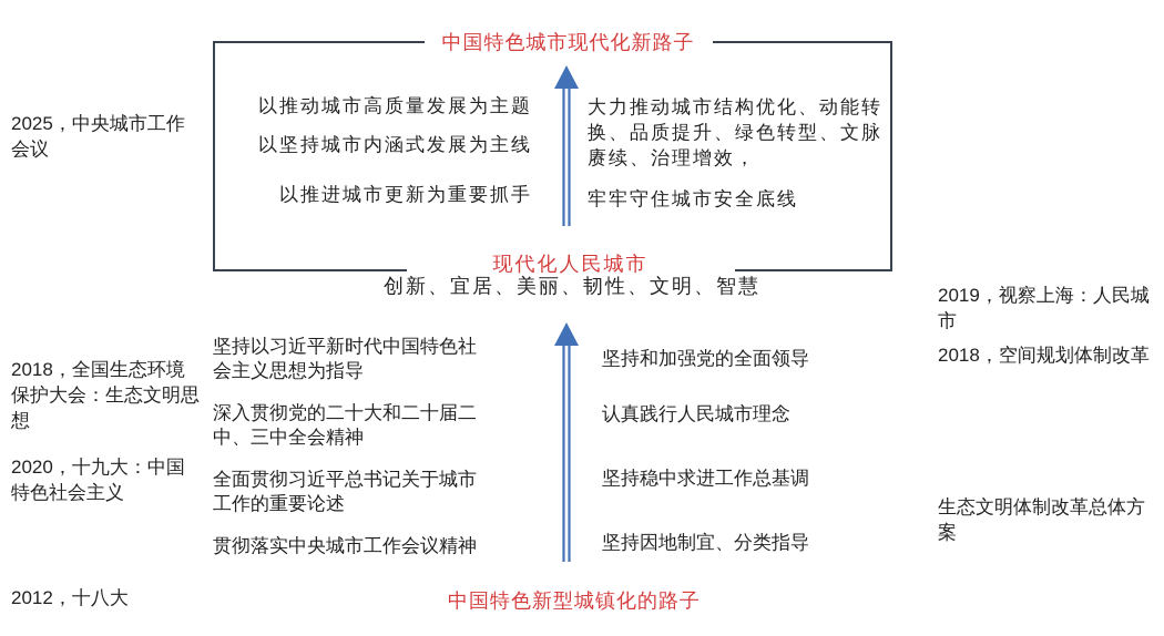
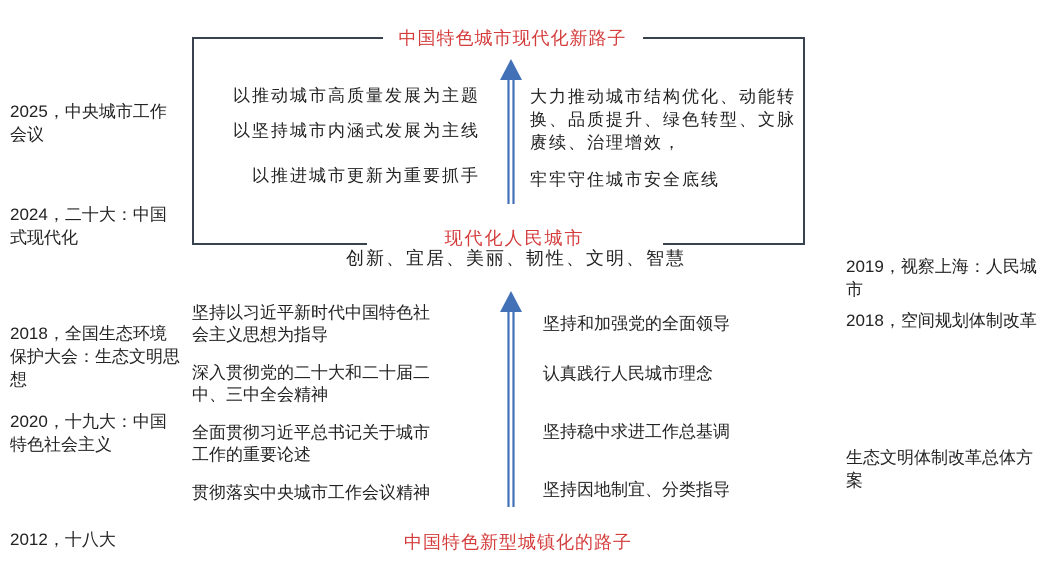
  2025，中央城市工作会议
+ 2024，二十大：中国式现代化
  2018，全国生态环境保护大会：生态文明思想
  2020，十九大：中国特色社会主义
  2012，十八大
  2019，视察上海：人民城市
  2018，空间规划体制改革
  生态文明体制改革总体方案
  中国特色城市现代化新路子
  以推动城市高质量发展为主题
  以坚持城市内涵式发展为主线
  以推进城市更新为重要抓手
  大力推动城市结构优化、动能转换、品质提升、绿色转型、文脉赓续、治理增效，
  牢牢守住城市安全底线
  现代化人民城市
  创新、宜居、美丽、韧性、文明、智慧
  坚持以习近平新时代中国特色社会主义思想为指导
  深入贯彻党的二十大和二十届二中、三中全会精神
  全面贯彻习近平总书记关于城市工作的重要论述
  贯彻落实中央城市工作会议精神
  坚持和加强党的全面领导
  认真践行人民城市理念
  坚持稳中求进工作总基调
  坚持因地制宜、分类指导
  中国特色新型城镇化的路子
